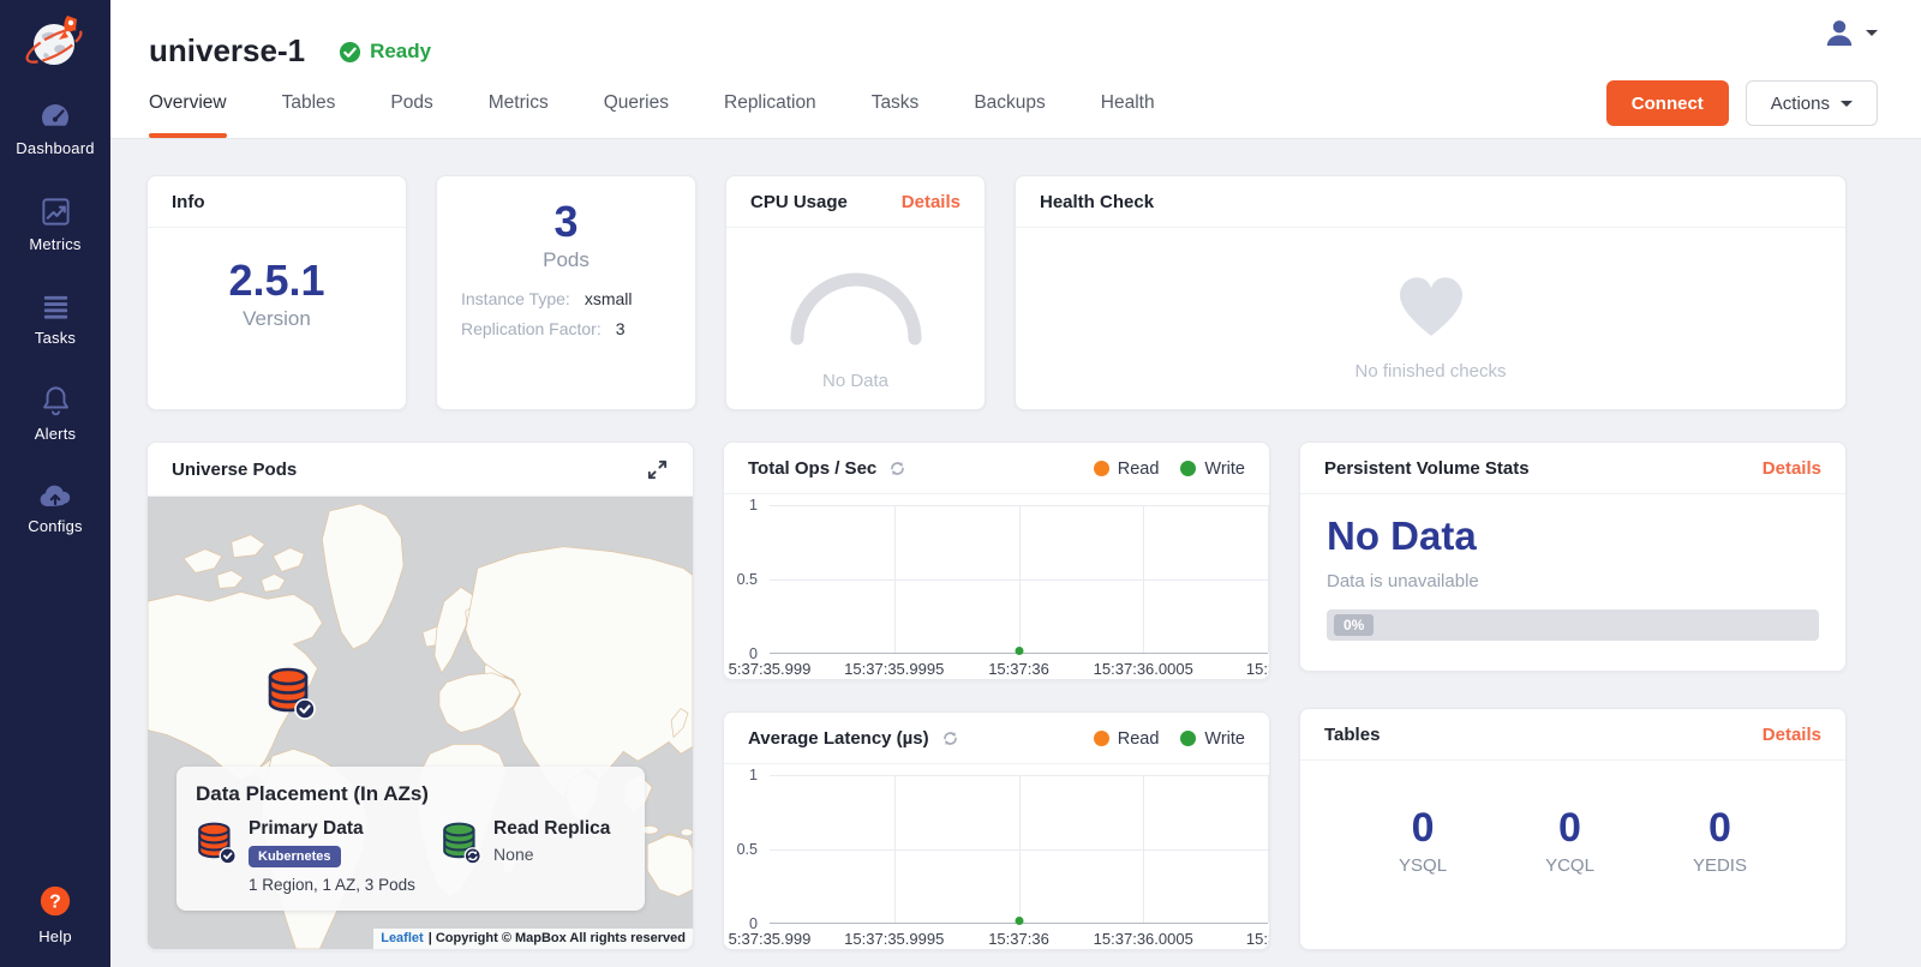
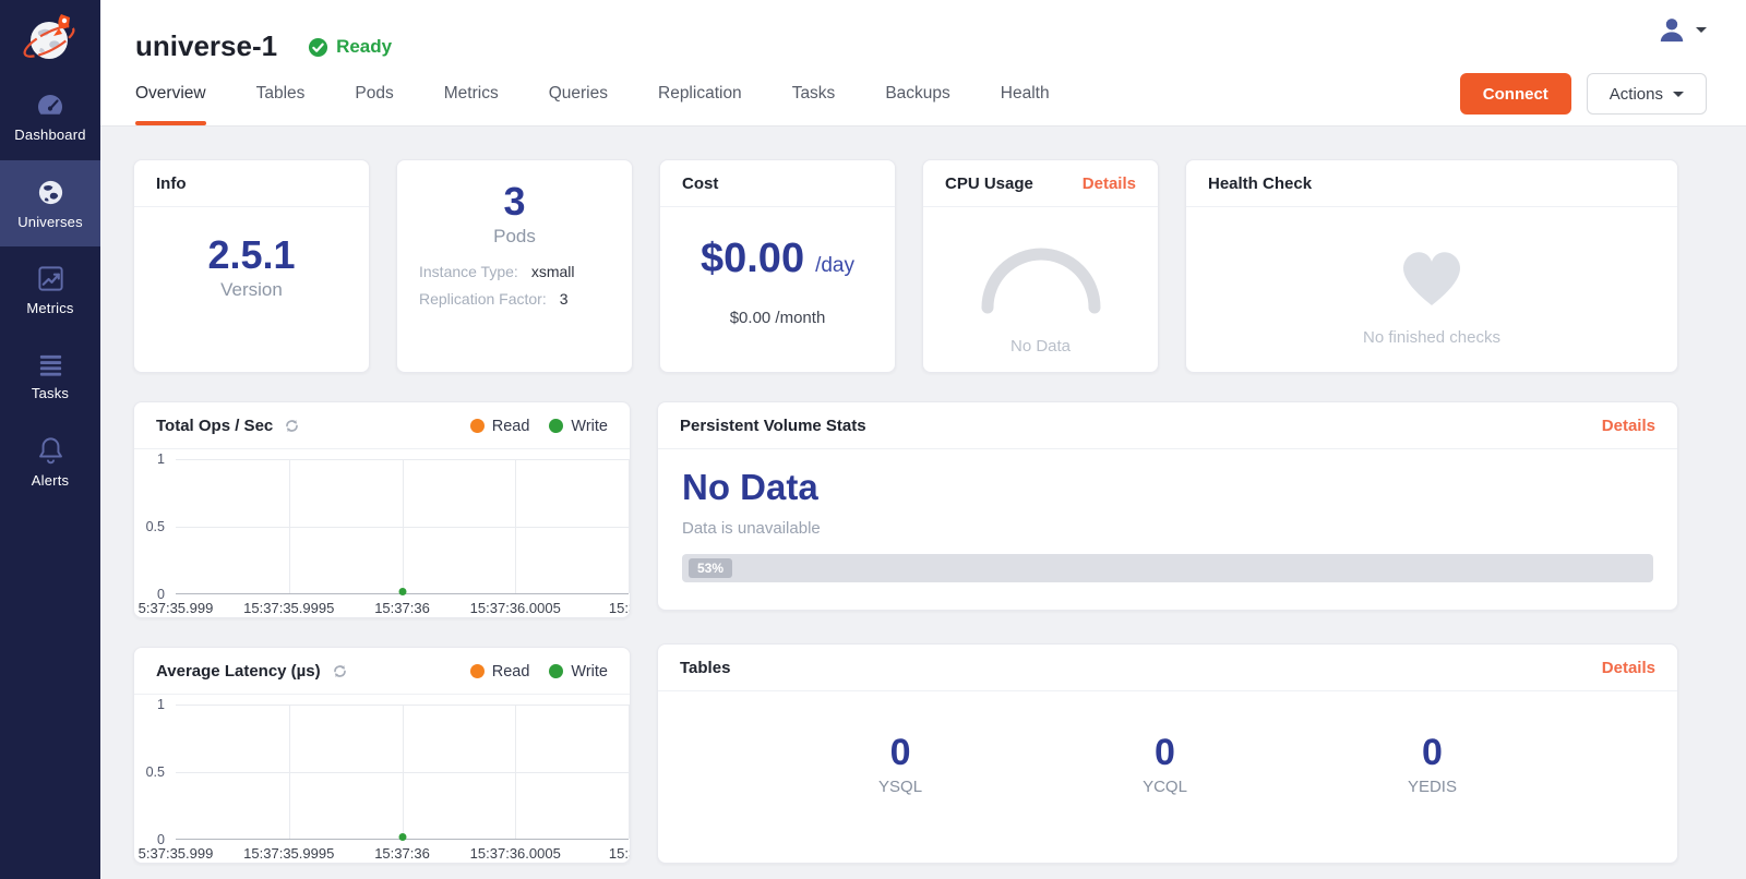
  Dashboard
+ Universes
  Metrics
  Tasks
  Alerts
- Configs
- ?
- Help
  universe-1
  Ready
  Overview
  Tables
  Pods
  Metrics
  Queries
  Replication
  Tasks
  Backups
  Health
  Connect
  Actions
  Info
  2.5.1
  Version
  3
  Pods
  Instance Type:
  xsmall
  Replication Factor:
  3
+ Cost
+ $0.00
+ /day
+ $0.00 /month
  CPU Usage
  Details
  No Data
  Health Check
  No finished checks
- Universe Pods
- Data Placement (In AZs)
- Primary Data
- Kubernetes
- 1 Region, 1 AZ, 3 Pods
- Read Replica
- None
- Leaflet
- | Copyright © MapBox All rights reserved
  Total Ops / Sec
  Read
  Write
  1
  0.5
  0
  5:37:35.999
  15:37:35.9995
  15:37:36
  15:37:36.0005
  Average Latency (µs)
  Read
  Write
  1
  0.5
  0
  5:37:35.999
  15:37:35.9995
  15:37:36
  15:37:36.0005
  Persistent Volume Stats
  Details
  No Data
  Data is unavailable
- 0%
+ 53%
  Tables
  Details
  0
  YSQL
  0
  YCQL
  0
  YEDIS
